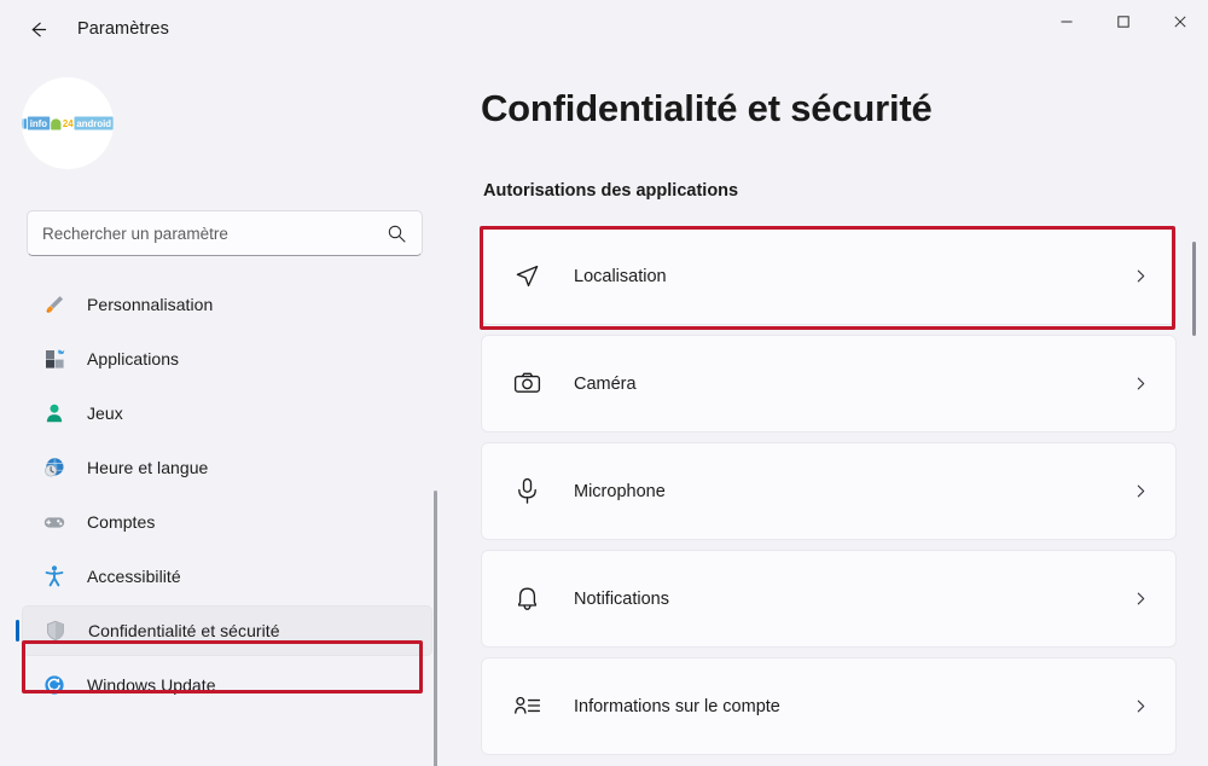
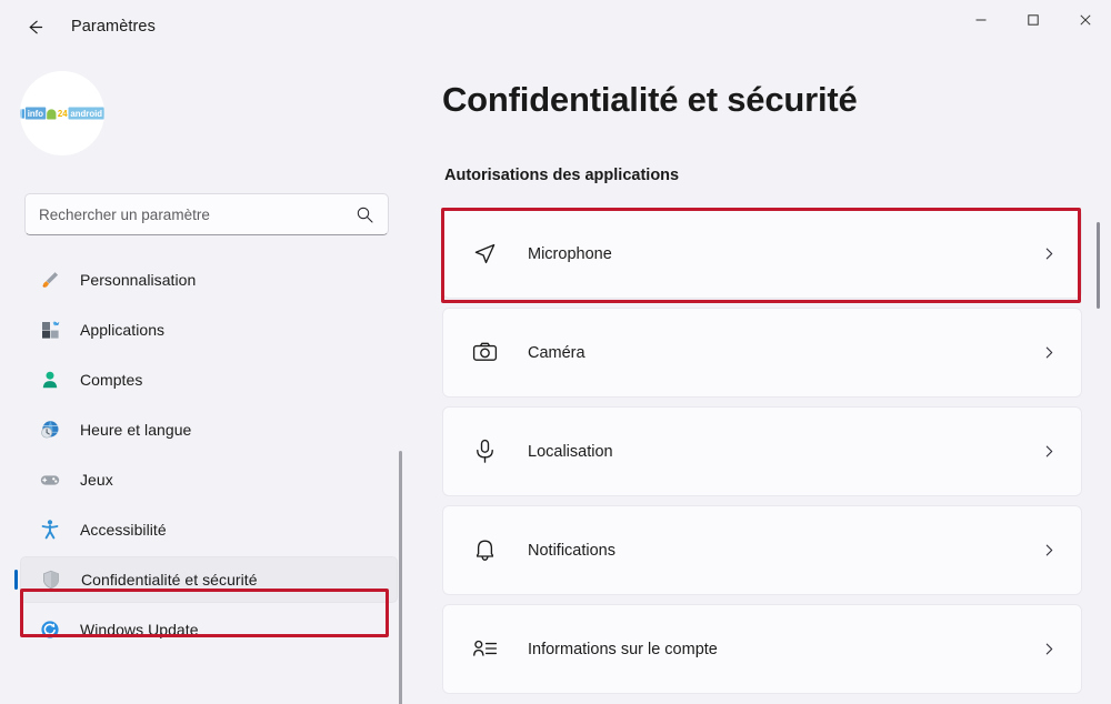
  Paramètres
  info
  24
  android
  Rechercher un paramètre
  Personnalisation
  Applications
- Jeux
+ Comptes
  Heure et langue
- Comptes
+ Jeux
  Accessibilité
  Confidentialité et sécurité
  Windows Update
  Confidentialité et sécurité
  Autorisations des applications
- Localisation
+ Microphone
  Caméra
- Microphone
+ Localisation
  Notifications
  Informations sur le compte
